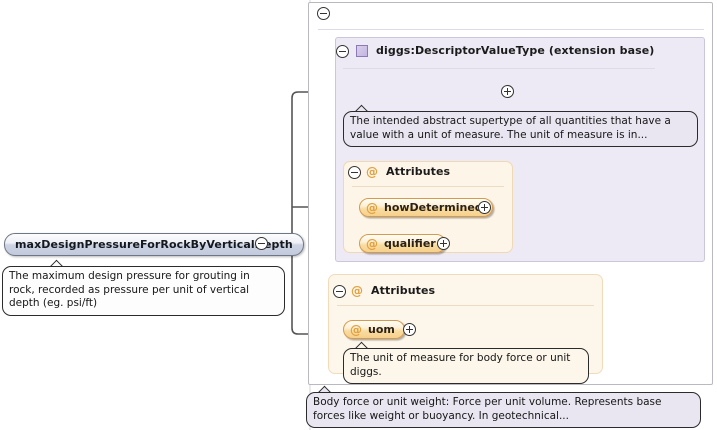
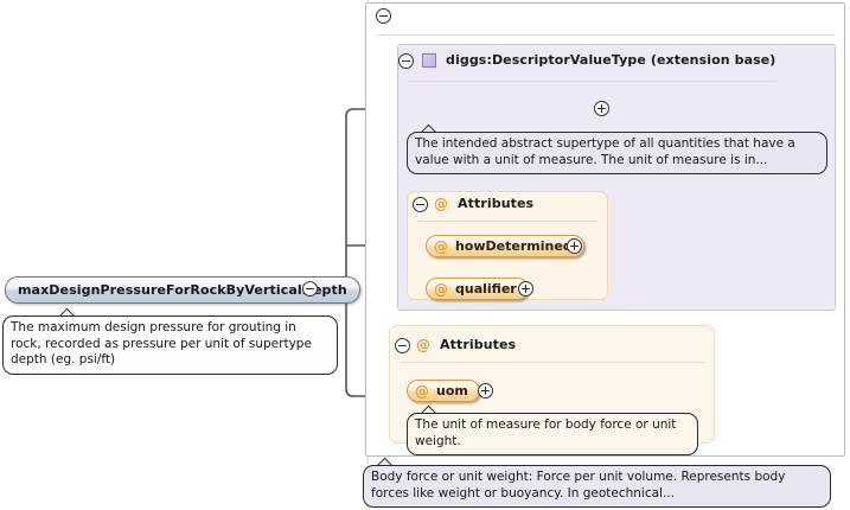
  diggs:DescriptorValueType (extension base)
  The intended abstract supertype of all quantities that have a value with a unit of measure. The unit of measure is in...
  @
  Attributes
  @
  howDetermine
  @
  qualifier
  @
  Attributes
  @
  uom
- The unit of measure for body force or unit diggs.
+ The unit of measure for body force or unit weight.
- Body force or unit weight: Force per unit volume. Represents base forces like weight or buoyancy. In geotechnical...
+ Body force or unit weight: Force per unit volume. Represents body forces like weight or buoyancy. In geotechnical...
  maxDesignPressureForRockByVerticalpth
- The maximum design pressure for grouting in rock, recorded as pressure per unit of vertical depth (eg. psi/ft)
+ The maximum design pressure for grouting in rock, recorded as pressure per unit of supertype depth (eg. psi/ft)
